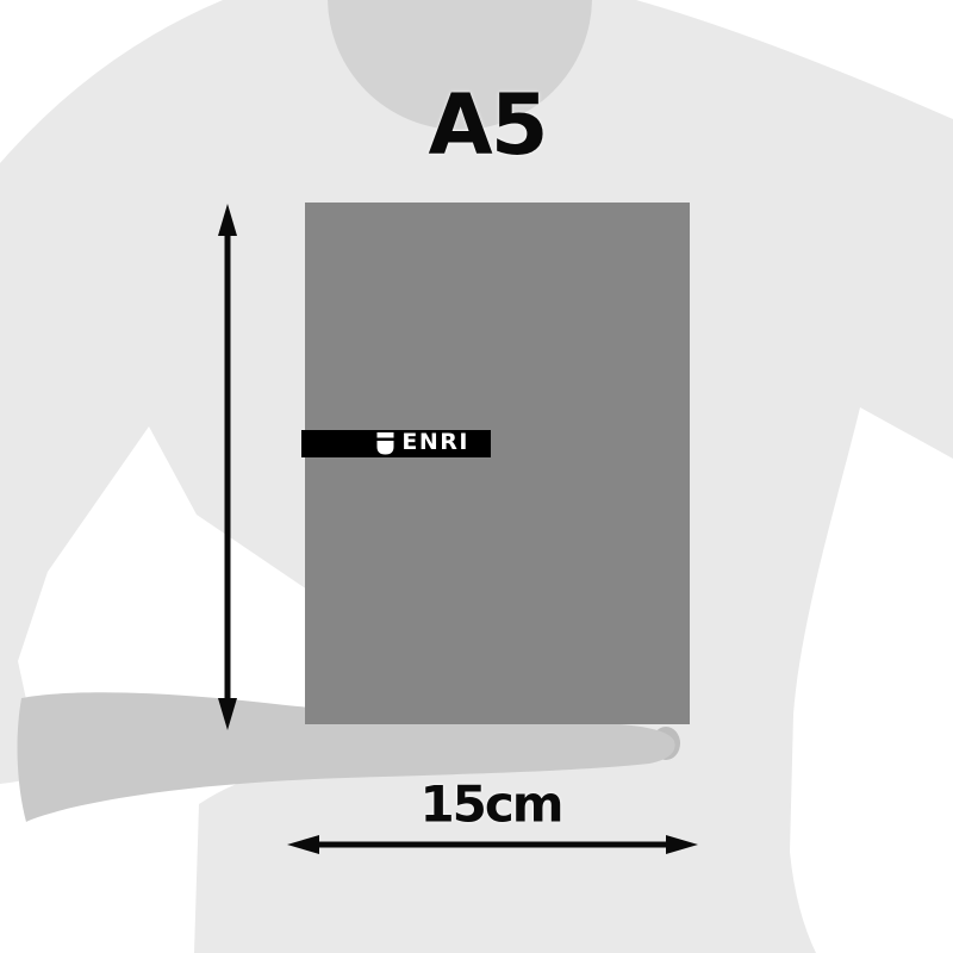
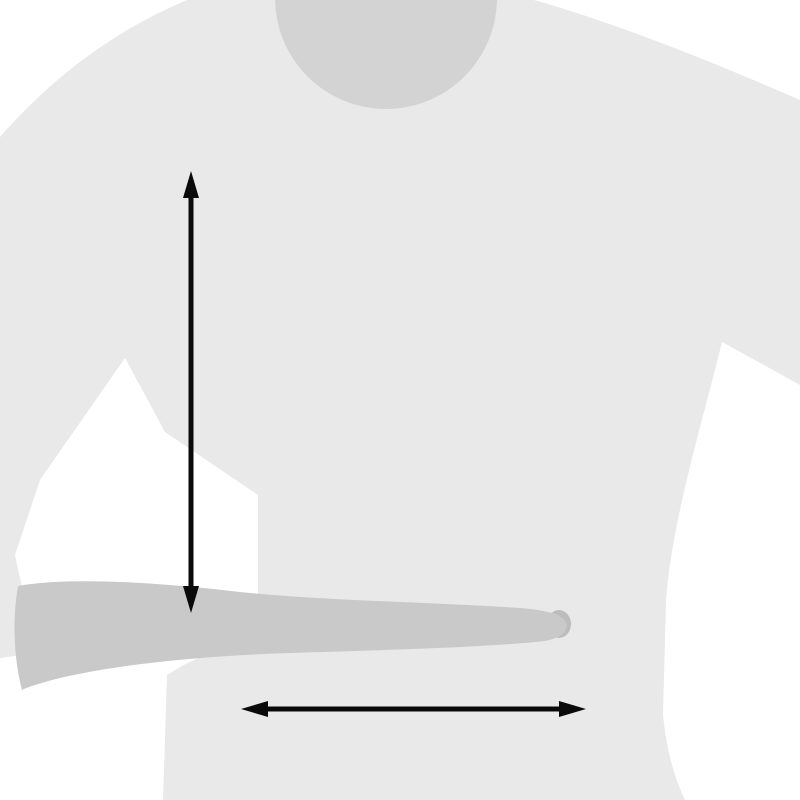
- ENRI
- A5
- 15cm
